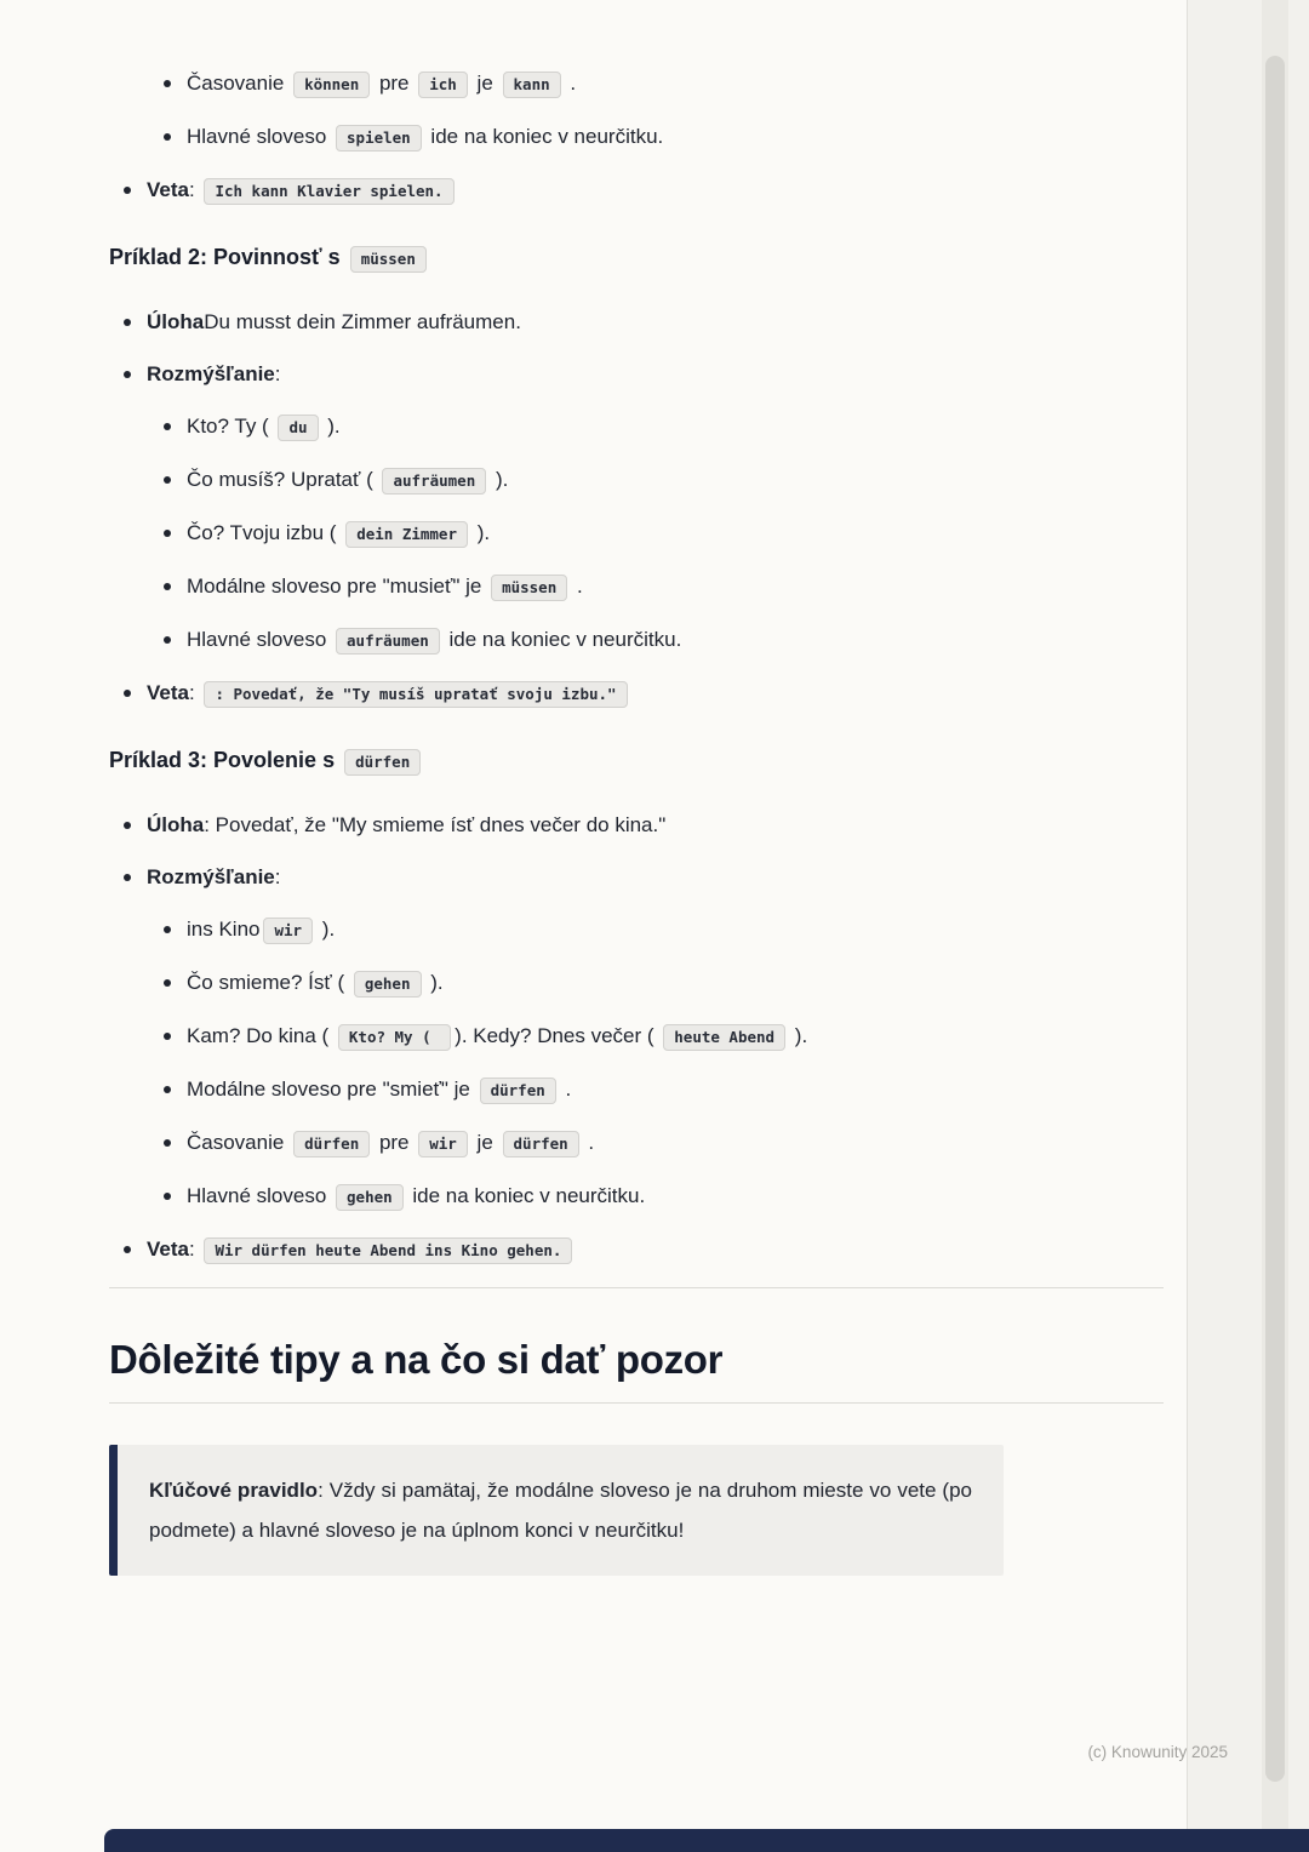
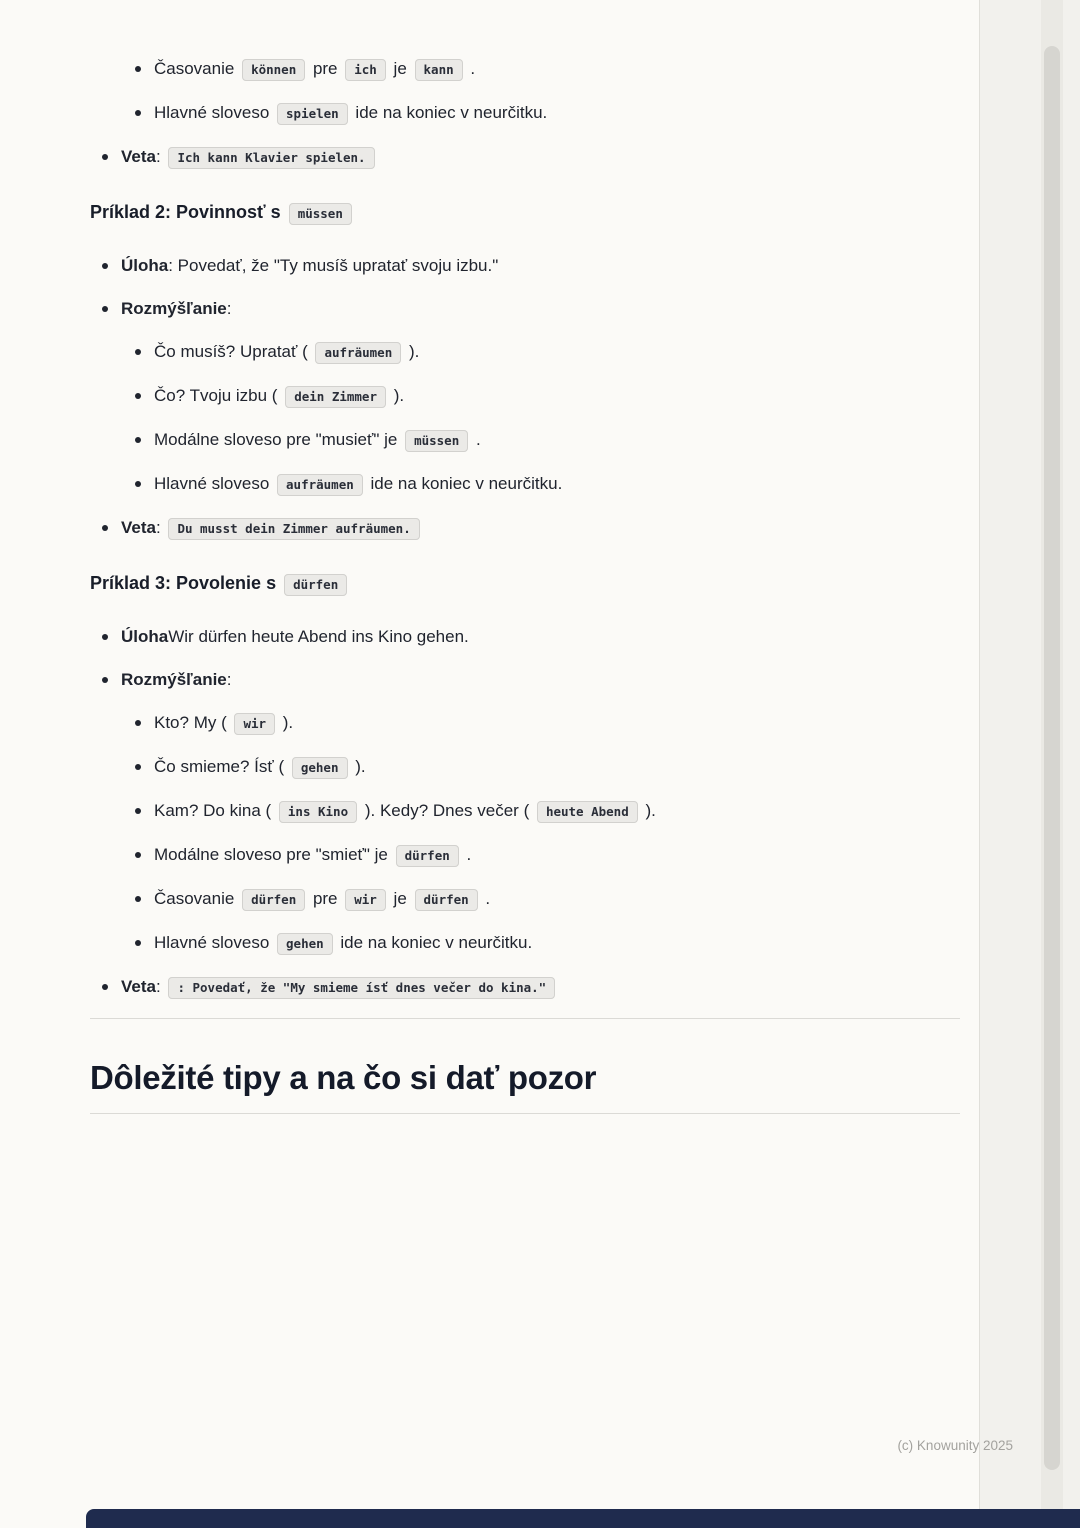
  Časovanie können pre ich je kann .
  Hlavné sloveso spielen ide na koniec v neurčitku.
  Veta: Ich kann Klavier spielen.
  Príklad 2: Povinnosť s müssen
- ÚlohaDu musst dein Zimmer aufräumen.
+ Úloha: Povedať, že "Ty musíš upratať svoju izbu."
  Rozmýšľanie:
- Kto? Ty ( du ).
  Čo musíš? Upratať ( aufräumen ).
  Čo? Tvoju izbu ( dein Zimmer ).
  Modálne sloveso pre "musieť" je müssen .
  Hlavné sloveso aufräumen ide na koniec v neurčitku.
- Veta: : Povedať, že "Ty musíš upratať svoju izbu."
+ Veta: Du musst dein Zimmer aufräumen.
  Príklad 3: Povolenie s dürfen
- Úloha: Povedať, že "My smieme ísť dnes večer do kina."
+ ÚlohaWir dürfen heute Abend ins Kino gehen.
  Rozmýšľanie:
- ins Kino wir ).
+ Kto? My ( wir ).
  Čo smieme? Ísť ( gehen ).
- Kam? Do kina ( Kto? My ( ). Kedy? Dnes večer ( heute Abend ).
+ Kam? Do kina ( ins Kino ). Kedy? Dnes večer ( heute Abend ).
  Modálne sloveso pre "smieť" je dürfen .
  Časovanie dürfen pre wir je dürfen .
  Hlavné sloveso gehen ide na koniec v neurčitku.
- Veta: Wir dürfen heute Abend ins Kino gehen.
+ Veta: : Povedať, že "My smieme ísť dnes večer do kina."
  Dôležité tipy a na čo si dať pozor
- Kľúčové pravidlo: Vždy si pamätaj, že modálne sloveso je na druhom mieste vo vete (po podmete) a hlavné sloveso je na úplnom konci v neurčitku!
  (c) Knowunity 2025
